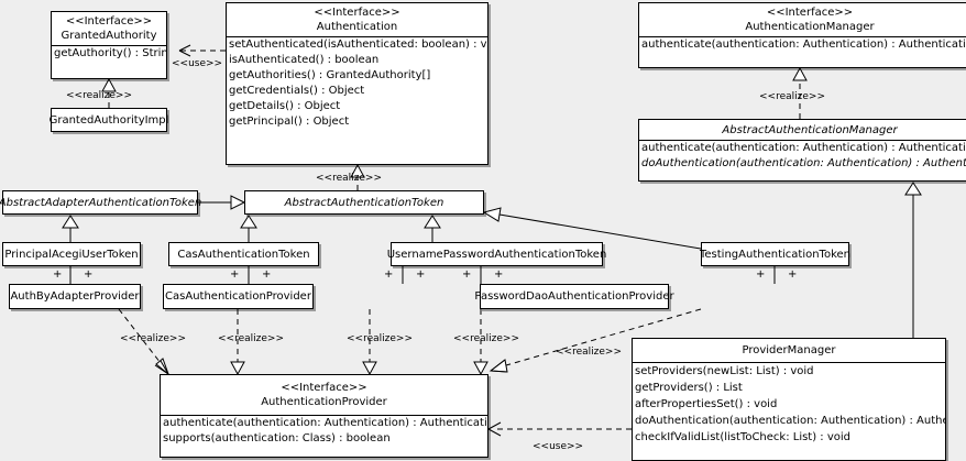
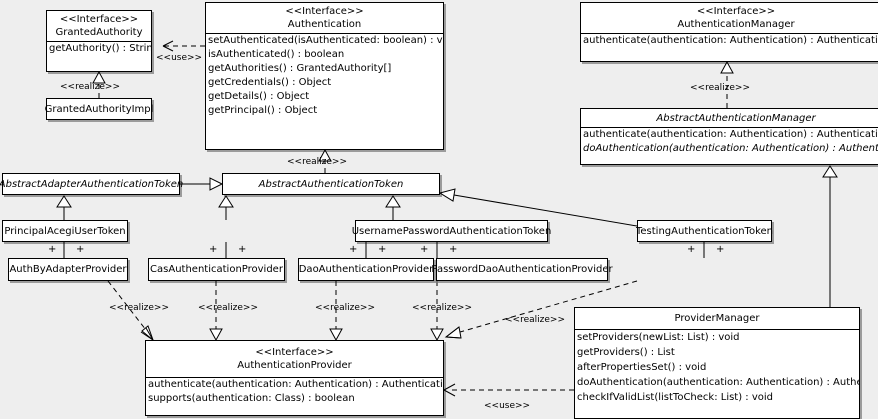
  <<Interface>>
  GrantedAuthority
  getAuthority() : Strin
  GrantedAuthorityImpl
  <<Interface>>
  Authentication
  setAuthenticated(isAuthenticated: boolean) : v
  isAuthenticated() : boolean
  getAuthorities() : GrantedAuthority[]
  getCredentials() : Object
  getDetails() : Object
  getPrincipal() : Object
  <<Interface>>
  AuthenticationManager
  authenticate(authentication: Authentication) : Authenticati
  AbstractAuthenticationManager
  authenticate(authentication: Authentication) : Authenticati
  doAuthentication(authentication: Authentication) : Authent
  AbstractAdapterAuthenticationToken
  AbstractAuthenticationToken
  PrincipalAcegiUserToken
- CasAuthenticationToken
  UsernamePasswordAuthenticationToken
  TestingAuthenticationToken
  AuthByAdapterProvider
  CasAuthenticationProvider
+ DaoAuthenticationProvider
  PasswordDaoAuthenticationProvider
  <<Interface>>
  AuthenticationProvider
  authenticate(authentication: Authentication) : Authenticati
  supports(authentication: Class) : boolean
  ProviderManager
  setProviders(newList: List) : void
  getProviders() : List
  afterPropertiesSet() : void
  doAuthentication(authentication: Authentication) : Auth
  checkIfValidList(listToCheck: List) : void
  <<use>>
  <<realize>>
  <<realize>>
  <<realize>>
  <<realize>>
  <<realize>>
  <<realize>>
  <<realize>>
  <<realize>>
  <<use>>
  +
  +
  +
  +
  +
  +
  +
  +
  +
  +
